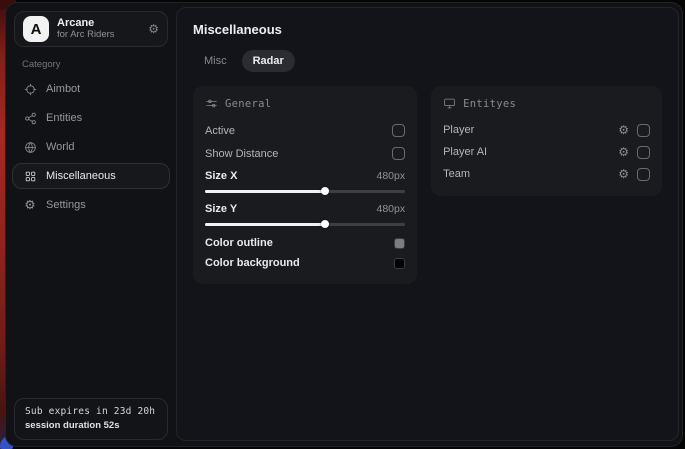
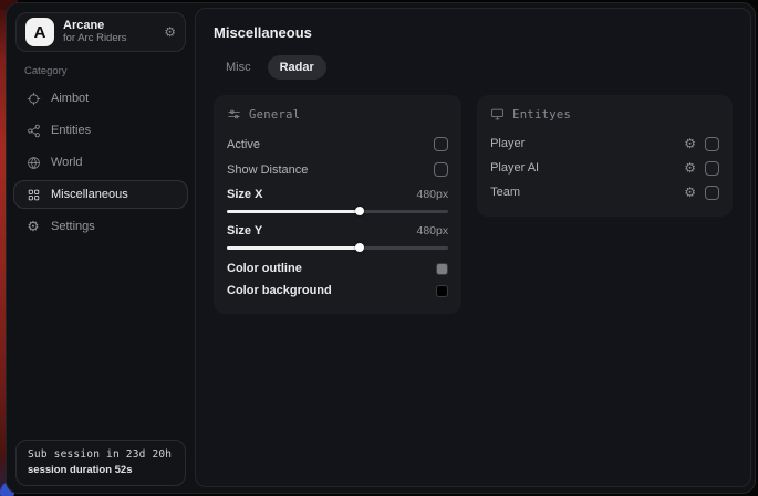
  A
  Arcane
  for Arc Riders
  ⚙
  Category
  Aimbot
  Entities
  World
  Miscellaneous
  ⚙
  Settings
- Sub expires in 23d 20h
+ Sub session in 23d 20h
  session duration 52s
  Miscellaneous
  Misc
  Radar
  General
  Active
  Show Distance
  Size X
  480px
  Size Y
  480px
  Color outline
  Color background
  Entityes
  Player
  ⚙
  Player AI
  ⚙
  Team
  ⚙
